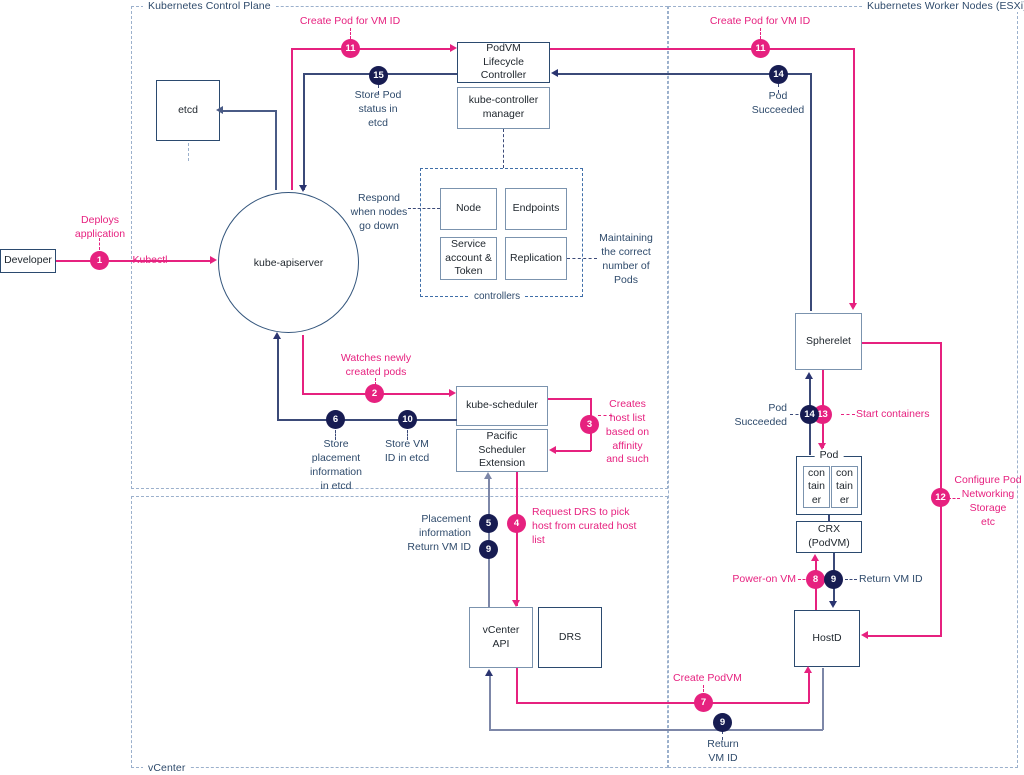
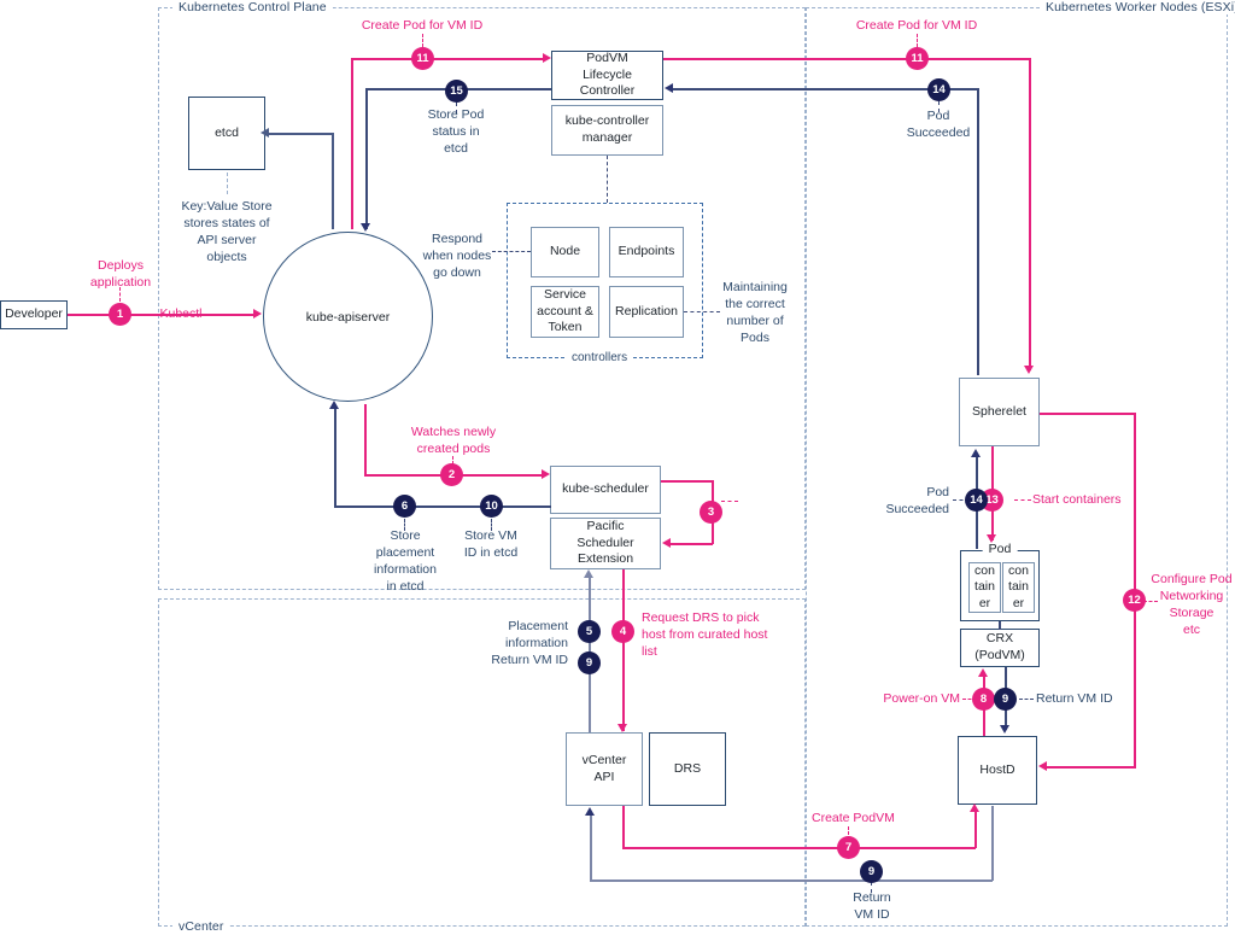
  Kubernetes Control Plane
  vCenter
  Kubernetes Worker Nodes (ESXi
  Developer
  etcd
  kube-apiserver
  PodVM
  Lifecycle Controller
  kube-controller
  manager
  controllers
  Node
  Endpoints
  Service
  account &
  Token
  Replication
  kube-scheduler
  Pacific
  Scheduler
  Extension
  vCenter
  API
  DRS
  Spherelet
  Pod
  con
  tain
  er
  con
  tain
  er
  CRX
  (PodVM)
  HostD
  1
  2
  3
  4
  5
  6
  7
  8
  9
  9
  9
  10
  11
  11
  12
  13
  14
  14
  15
  Deploys
  application
  Kubectl
+ Key:Value Store
+ stores states of
+ API server
+ objects
  Create Pod for VM ID
  Create Pod for VM ID
  Store Pod
  status in
  etcd
  Pod
  Succeeded
  Respond
  when nodes
  go down
  Maintaining
  the correct
  number of
  Pods
  Watches newly
  created pods
  Store
  placement
  information
  in etcd
  Store VM
  ID in etcd
- Creates
- host list
- based on
- affinity
- and such
  Placement
  information
  Return VM ID
  Request DRS to pick
  host from curated host
  list
  Create PodVM
  Return
  VM ID
  Pod
  Succeeded
  Start containers
  Configure Pod
  Networking
  Storage
  etc
  Power-on VM
  Return VM ID
